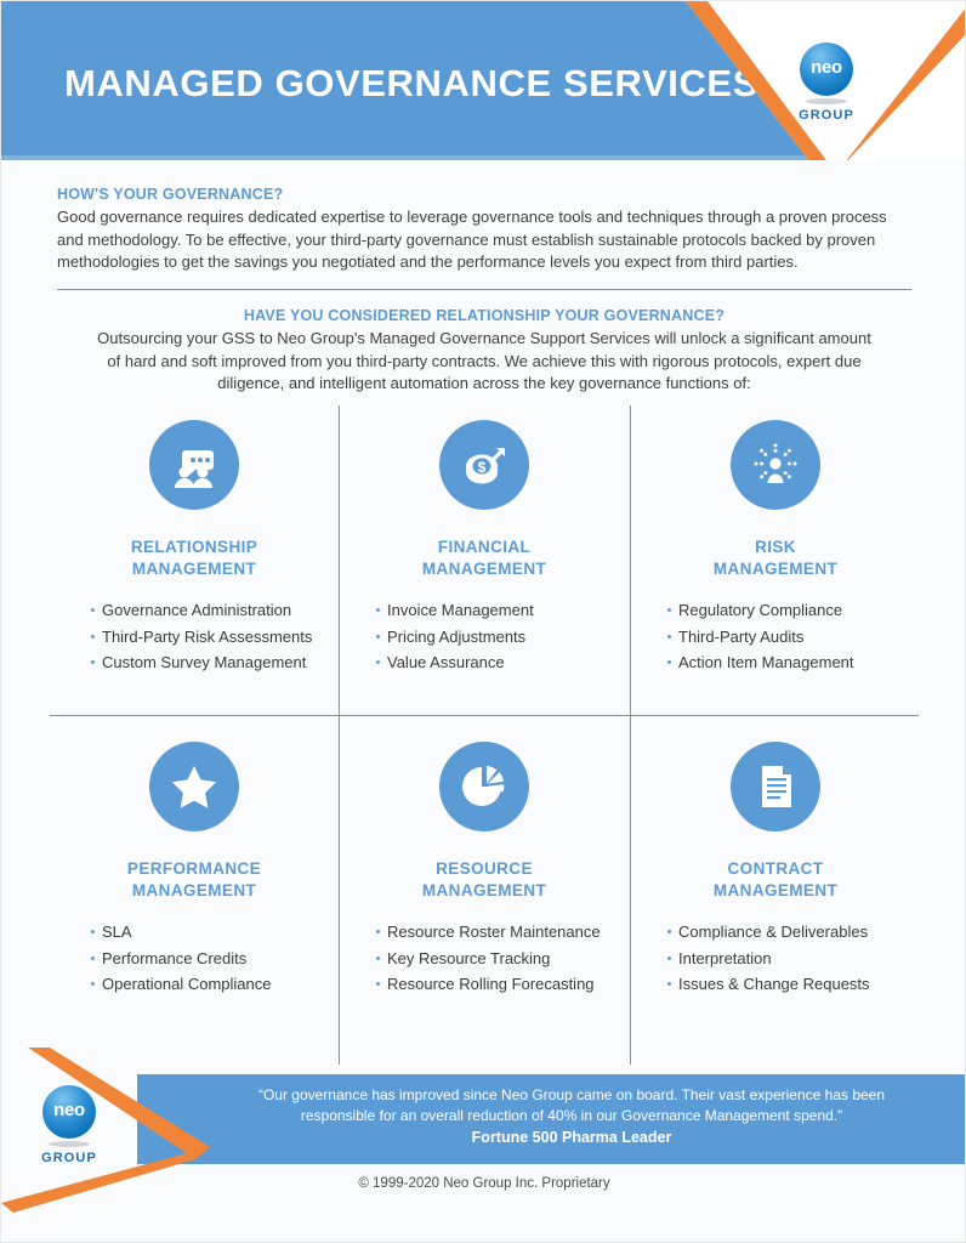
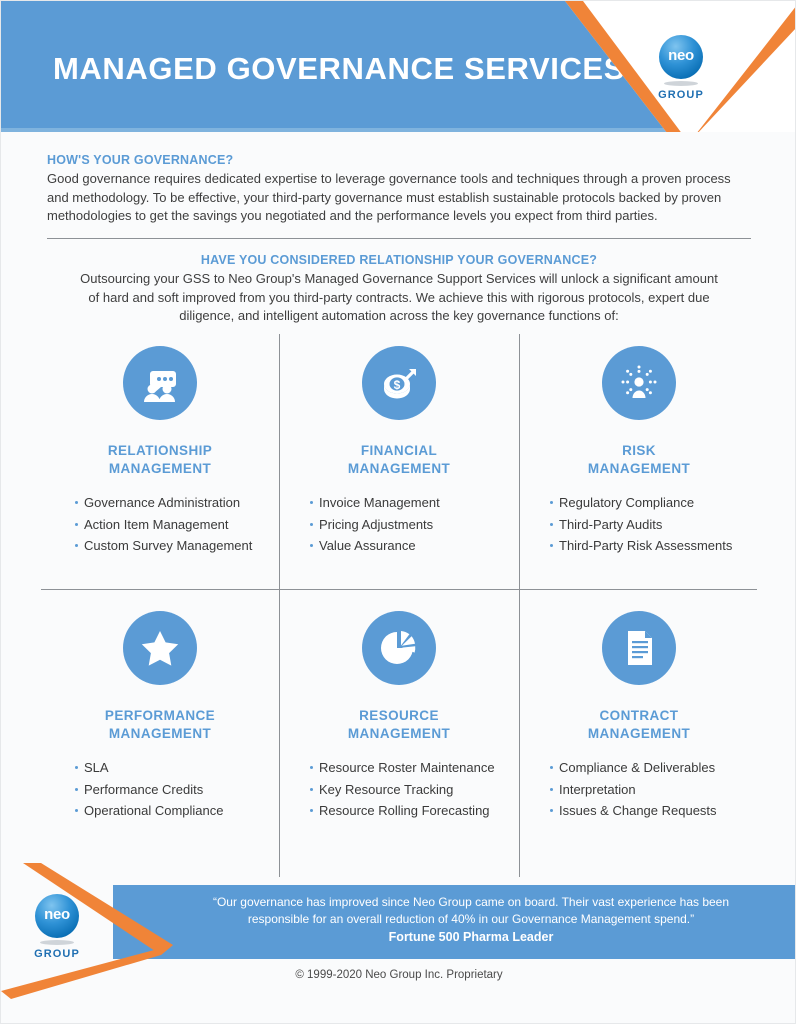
  MANAGED GOVERNANCE SERVICES
  neo
  GROUP
  HOW'S YOUR GOVERNANCE?
  Good governance requires dedicated expertise to leverage governance tools and techniques through a proven process and methodology. To be effective, your third-party governance must establish sustainable protocols backed by proven methodologies to get the savings you negotiated and the performance levels you expect from third parties.
  HAVE YOU CONSIDERED RELATIONSHIP YOUR GOVERNANCE?
  Outsourcing your GSS to Neo Group's Managed Governance Support Services will unlock a significant amount of hard and soft improved from you third-party contracts. We achieve this with rigorous protocols, expert due diligence, and intelligent automation across the key governance functions of:
  RELATIONSHIP
  MANAGEMENT
  Governance Administration
- Third-Party Risk Assessments
+ Action Item Management
  Custom Survey Management
  $
  FINANCIAL
  MANAGEMENT
  Invoice Management
  Pricing Adjustments
  Value Assurance
  RISK
  MANAGEMENT
  Regulatory Compliance
  Third-Party Audits
- Action Item Management
+ Third-Party Risk Assessments
  PERFORMANCE
  MANAGEMENT
  SLA
  Performance Credits
  Operational Compliance
  RESOURCE
  MANAGEMENT
  Resource Roster Maintenance
  Key Resource Tracking
  Resource Rolling Forecasting
  CONTRACT
  MANAGEMENT
  Compliance & Deliverables
  Interpretation
  Issues & Change Requests
  “Our governance has improved since Neo Group came on board. Their vast experience has been responsible for an overall reduction of 40% in our Governance Management spend.”
  Fortune 500 Pharma Leader
  neo
  GROUP
  © 1999-2020 Neo Group Inc. Proprietary
